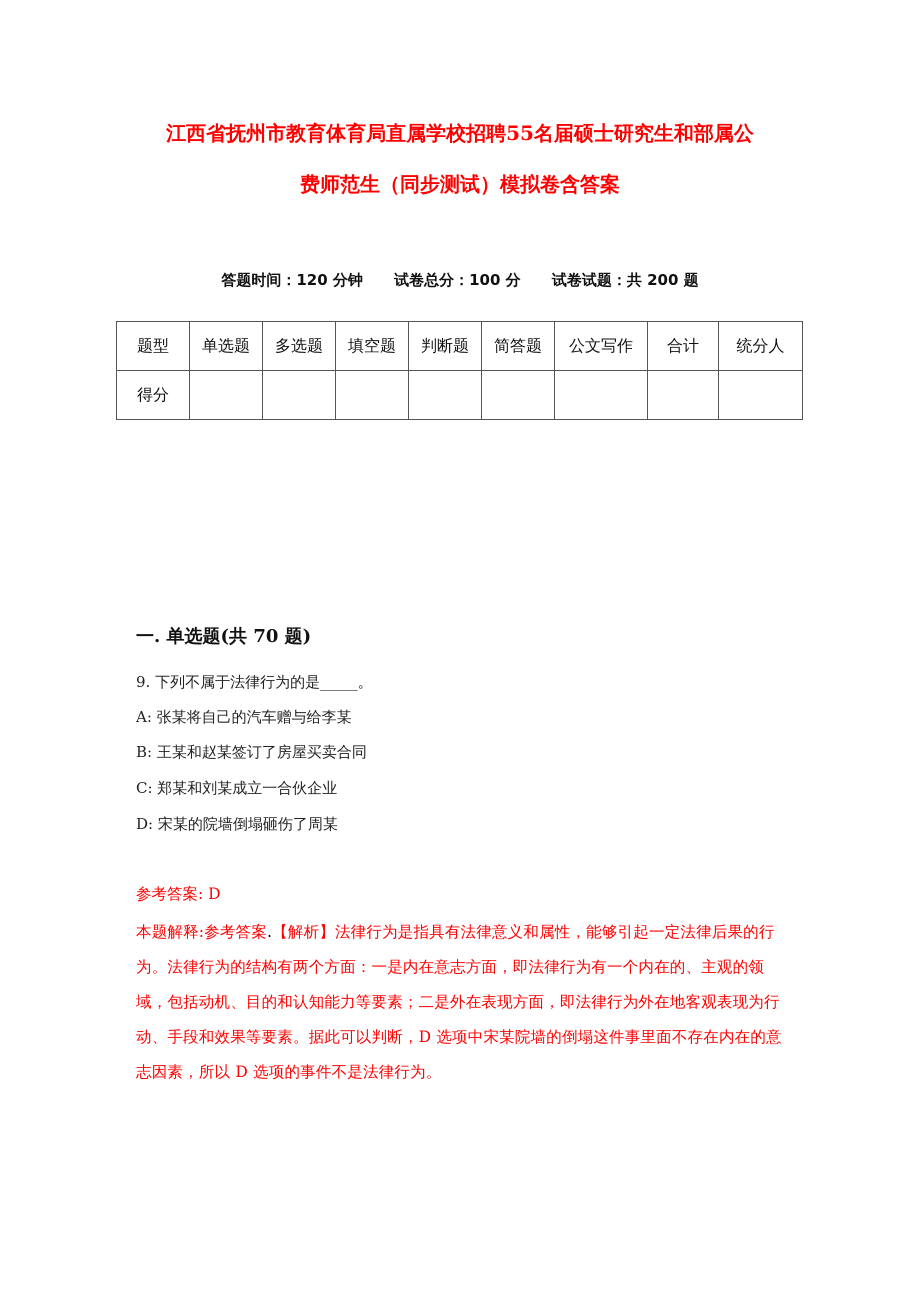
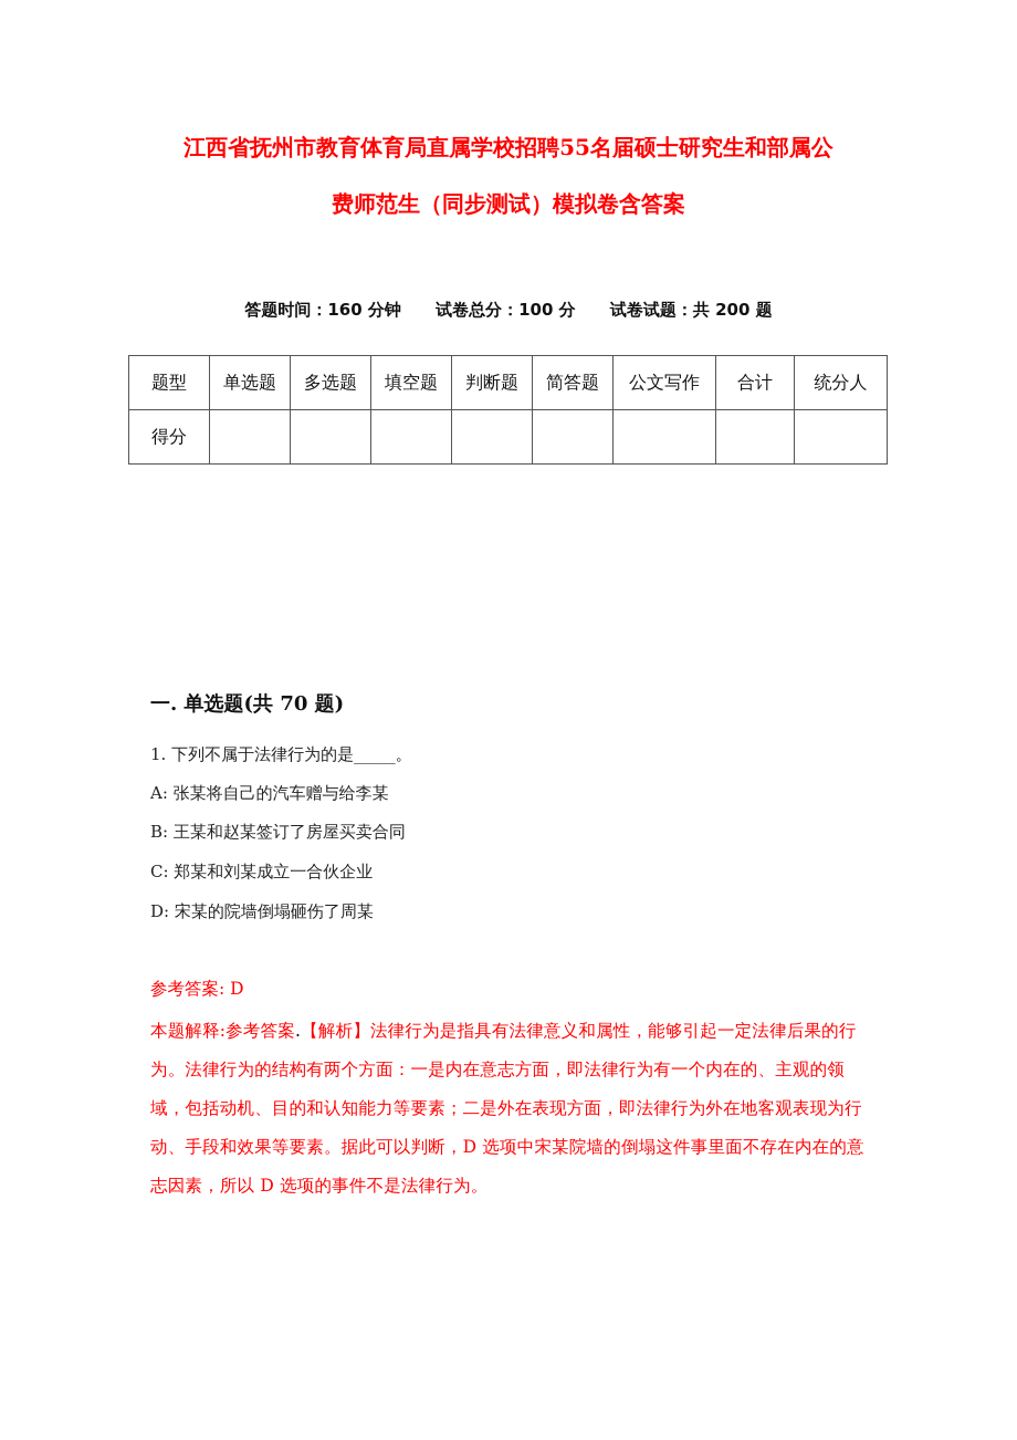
  江西省抚州市教育体育局直属学校招聘55名届硕士研究生和部属公
  费师范生（同步测试）模拟卷含答案
- 答题时间：120 分钟 试卷总分：100 分 试卷试题：共 200 题
+ 答题时间：160 分钟 试卷总分：100 分 试卷试题：共 200 题
  题型	单选题	多选题	填空题	判断题	简答题	公文写作	合计	统分人
  得分
  一. 单选题(共 70 题)
- 9. 下列不属于法律行为的是_____。
+ 1. 下列不属于法律行为的是_____。
  A: 张某将自己的汽车赠与给李某
  B: 王某和赵某签订了房屋买卖合同
  C: 郑某和刘某成立一合伙企业
  D: 宋某的院墙倒塌砸伤了周某
  参考答案: D
  本题解释:参考答案.【解析】法律行为是指具有法律意义和属性，能够引起一定法律后果的行为。法律行为的结构有两个方面：一是内在意志方面，即法律行为有一个内在的、主观的领域，包括动机、目的和认知能力等要素；二是外在表现方面，即法律行为外在地客观表现为行动、手段和效果等要素。据此可以判断，D 选项中宋某院墙的倒塌这件事里面不存在内在的意志因素，所以 D 选项的事件不是法律行为。
